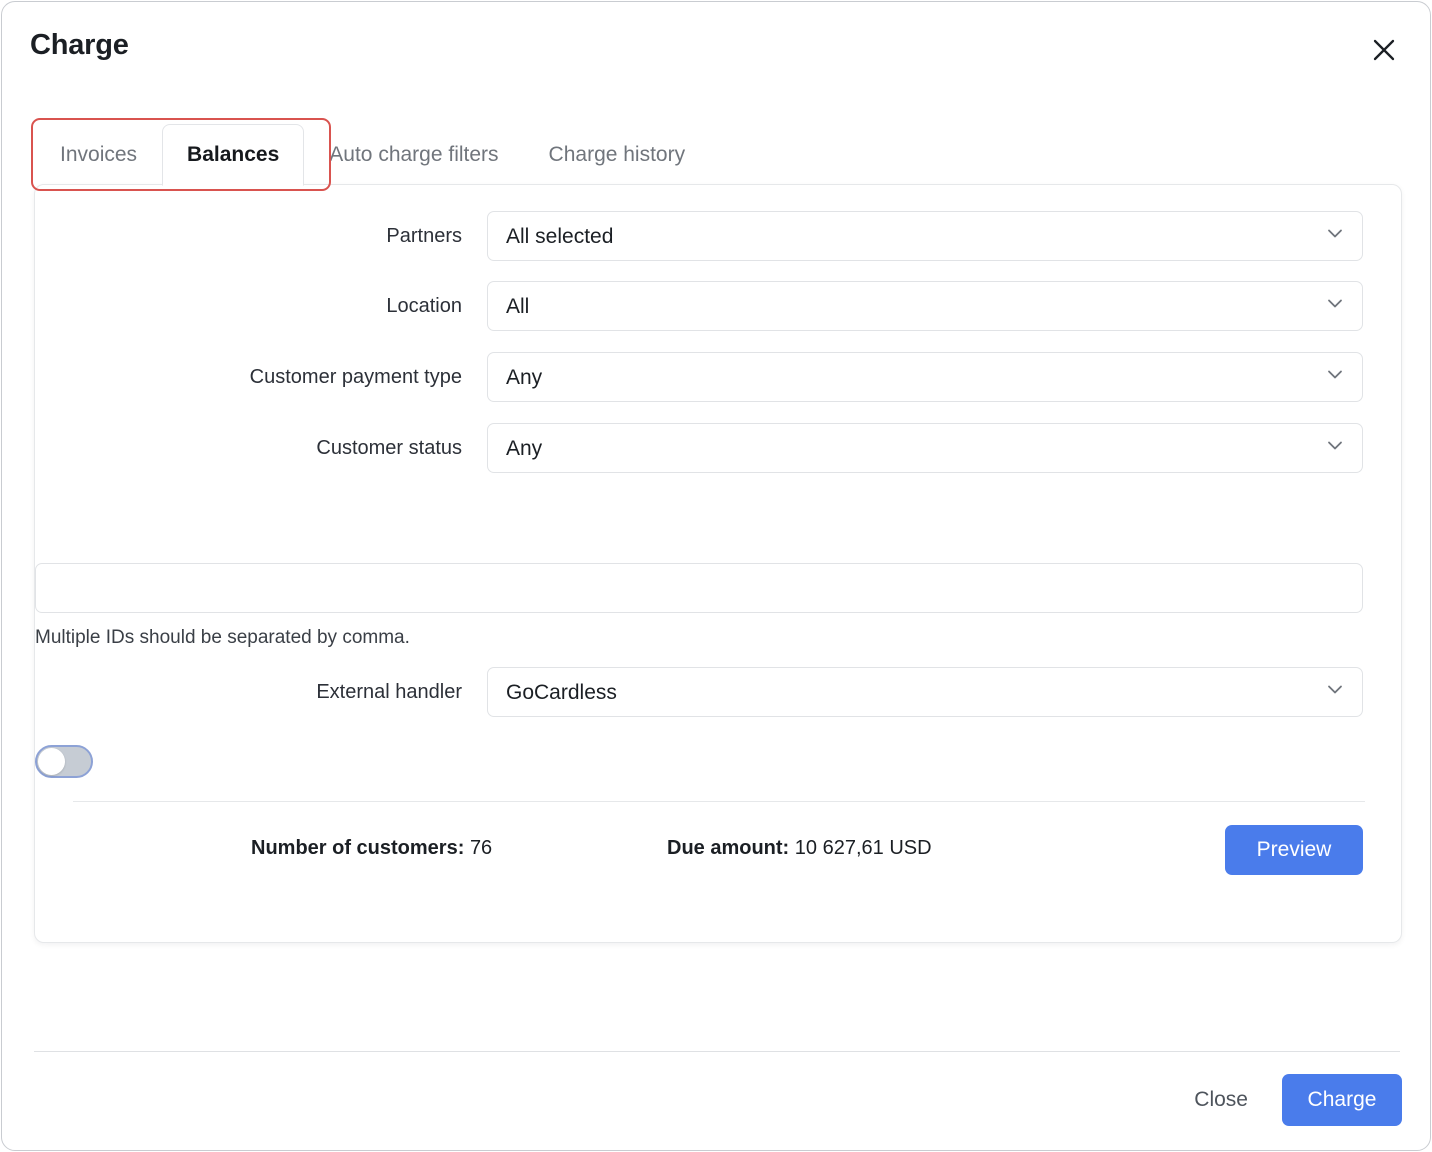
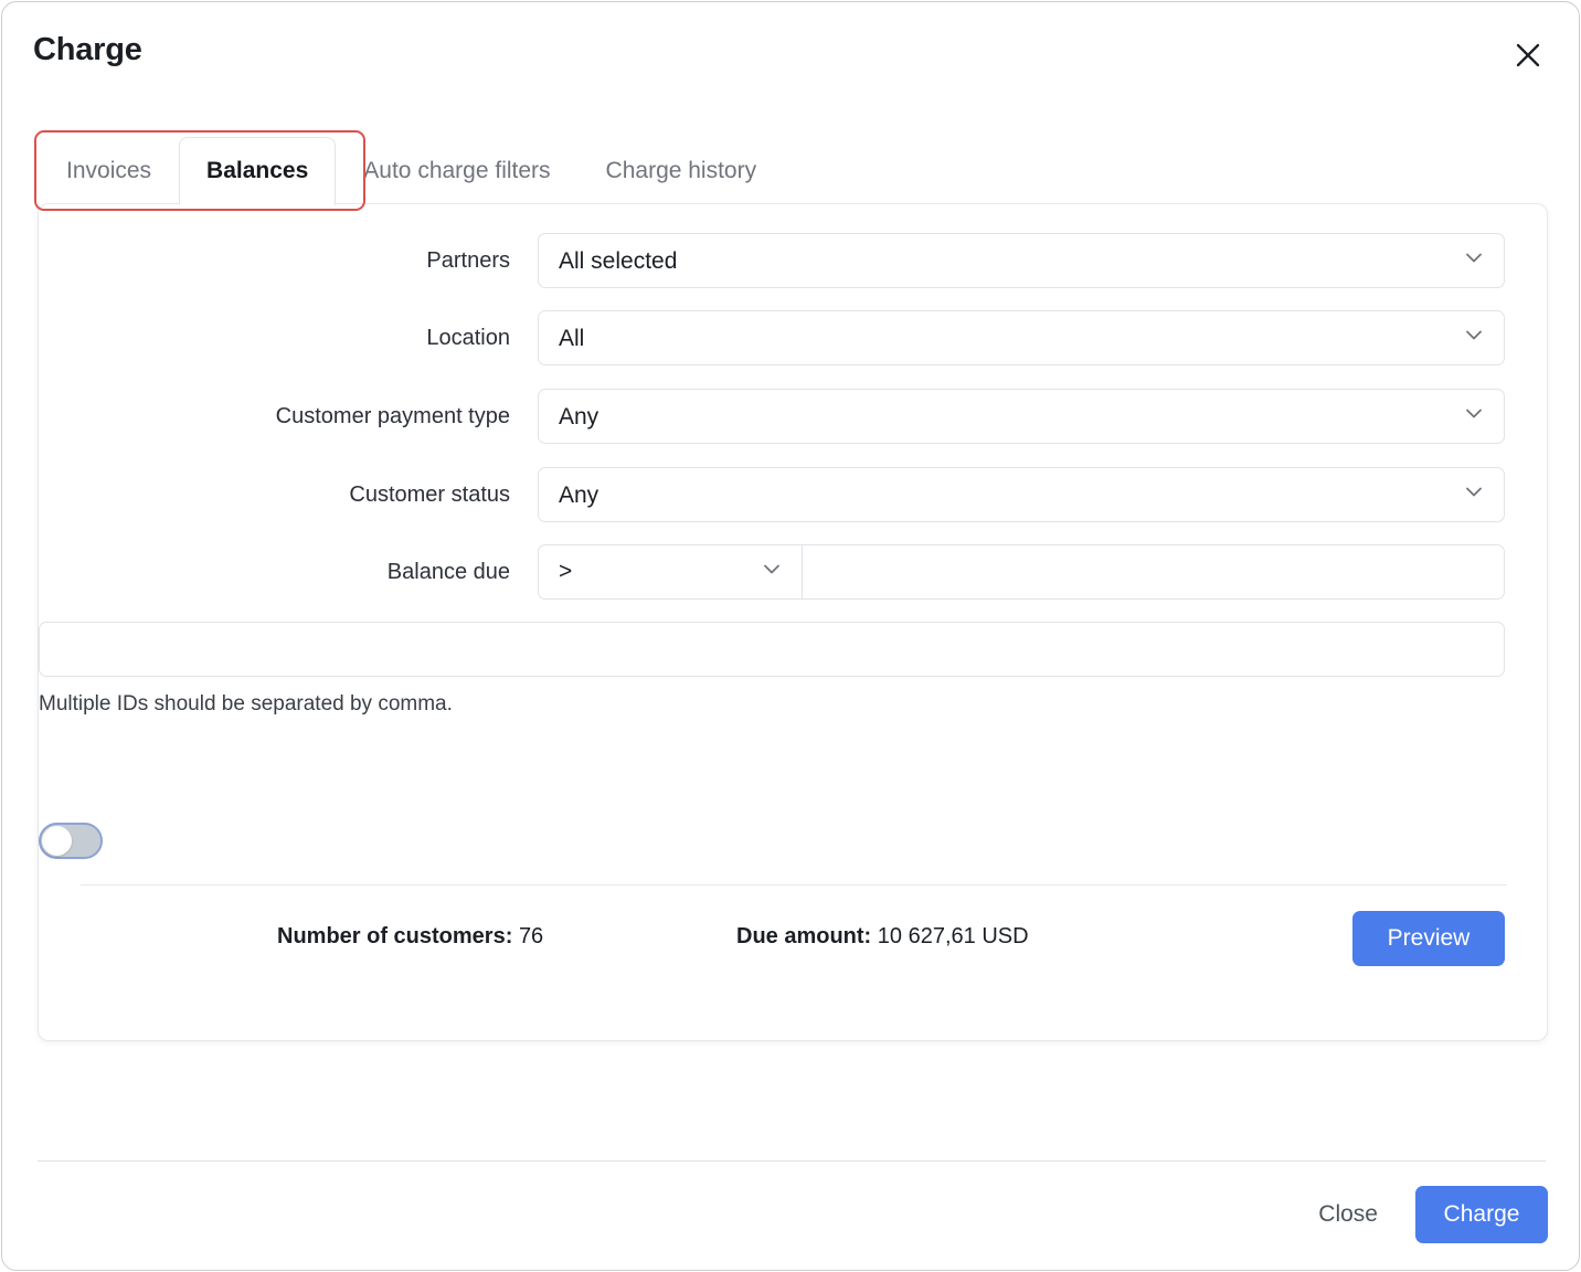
  Charge
  Invoices
  Balances
  Auto charge filters
  Charge history
  Partners
  All selected
  Location
  All
  Customer payment type
  Any
  Customer status
  Any
+ Balance due
+ >
  Multiple IDs should be separated by comma.
- External handler
- GoCardless
  Number of customers: 76
  Due amount: 10 627,61 USD
  Preview
  Close
  Charge
